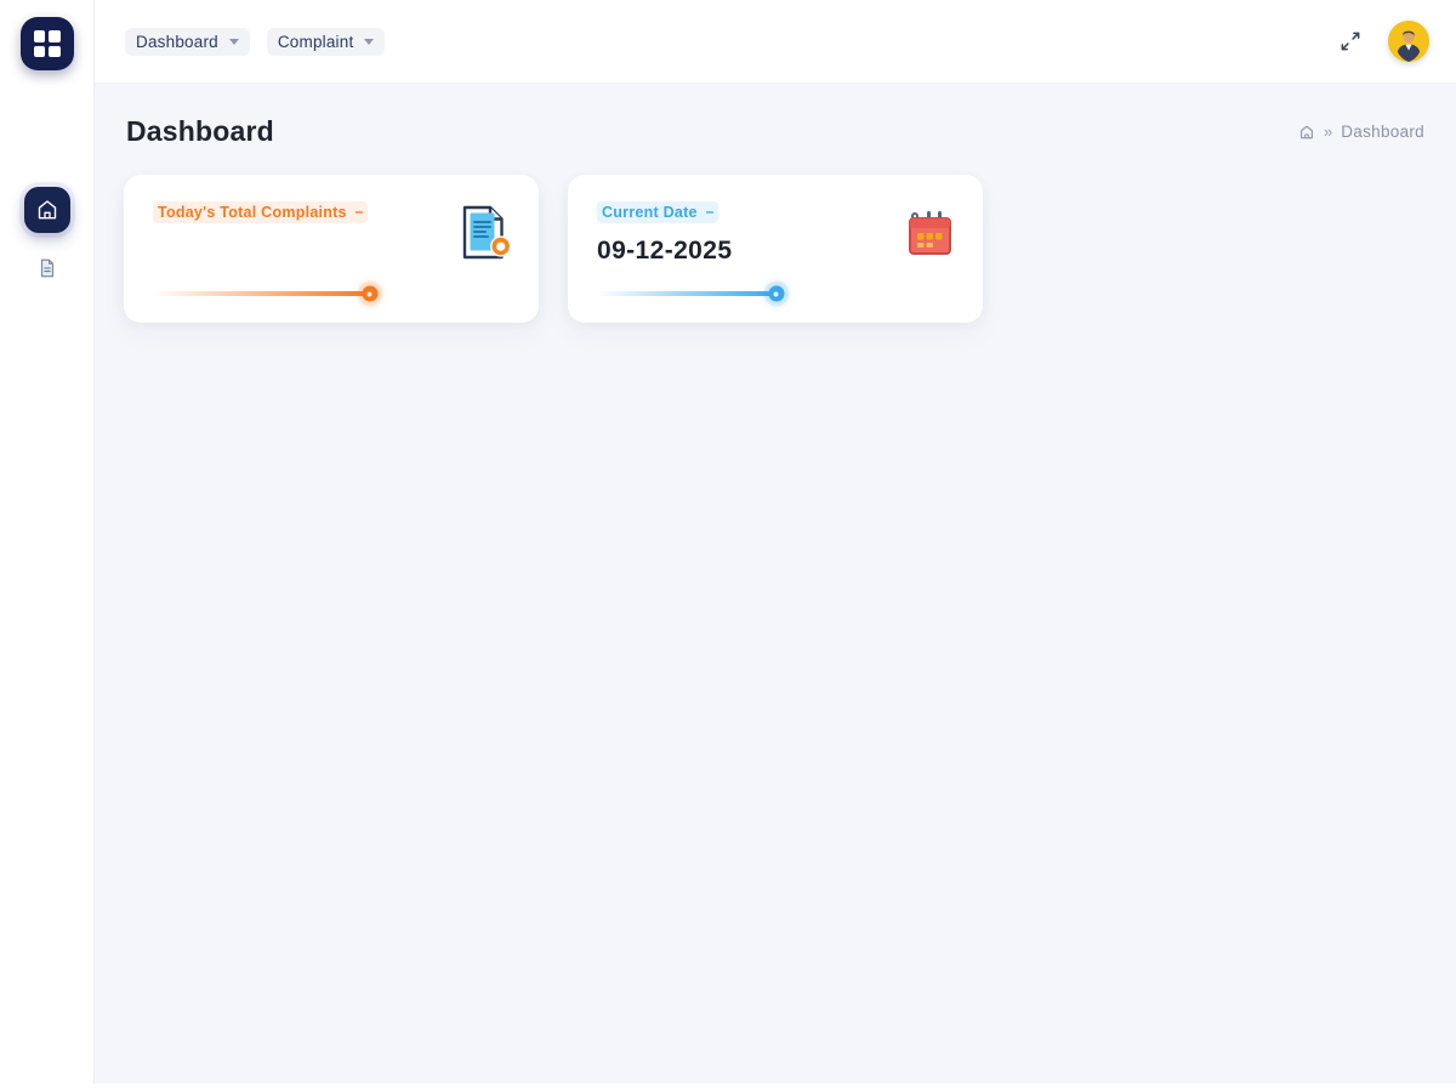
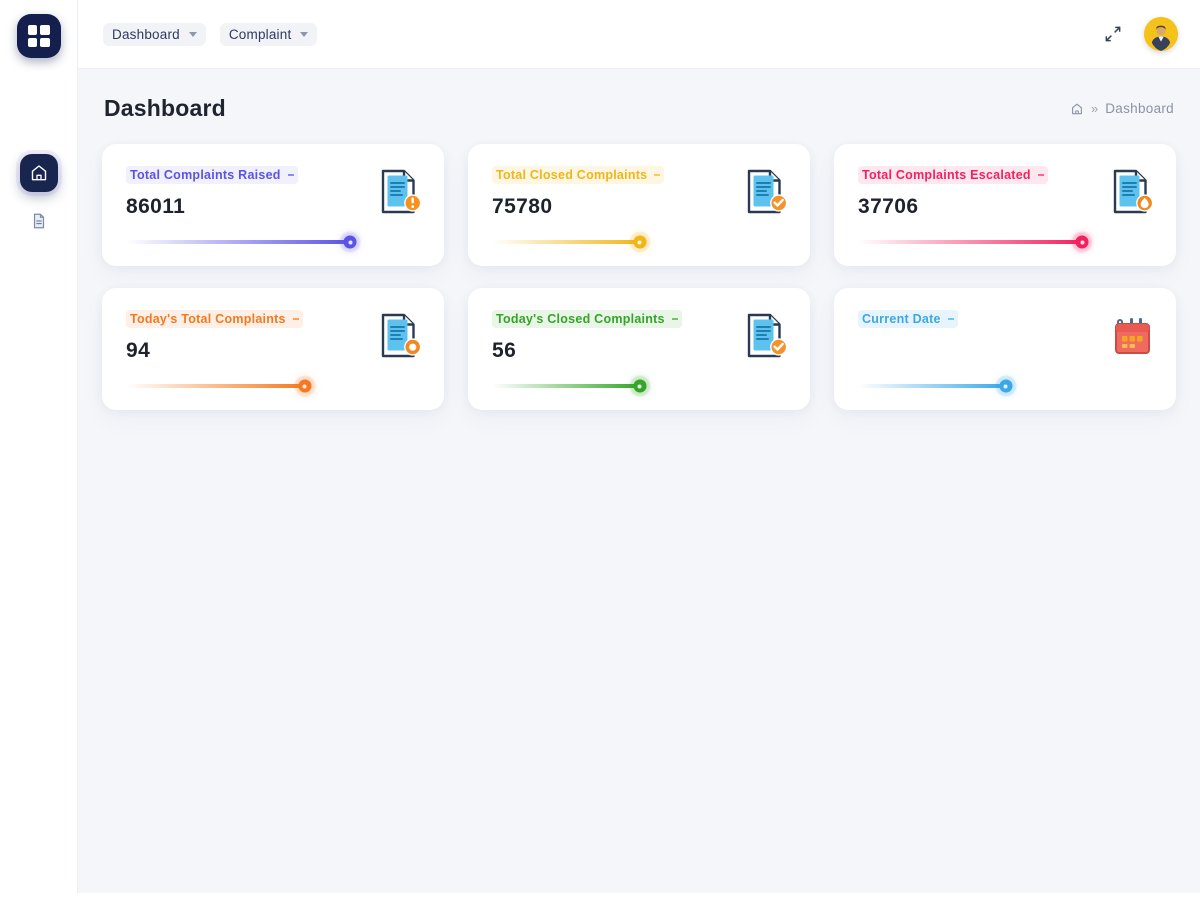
  Dashboard
  Complaint
  Dashboard
  »
  Dashboard
+ Total Complaints Raised
+ 86011
+ Total Closed Complaints
+ 75780
+ Total Complaints Escalated
+ 37706
  Today's Total Complaints
+ 94
+ Today's Closed Complaints
+ 56
  Current Date
- 09-12-2025
